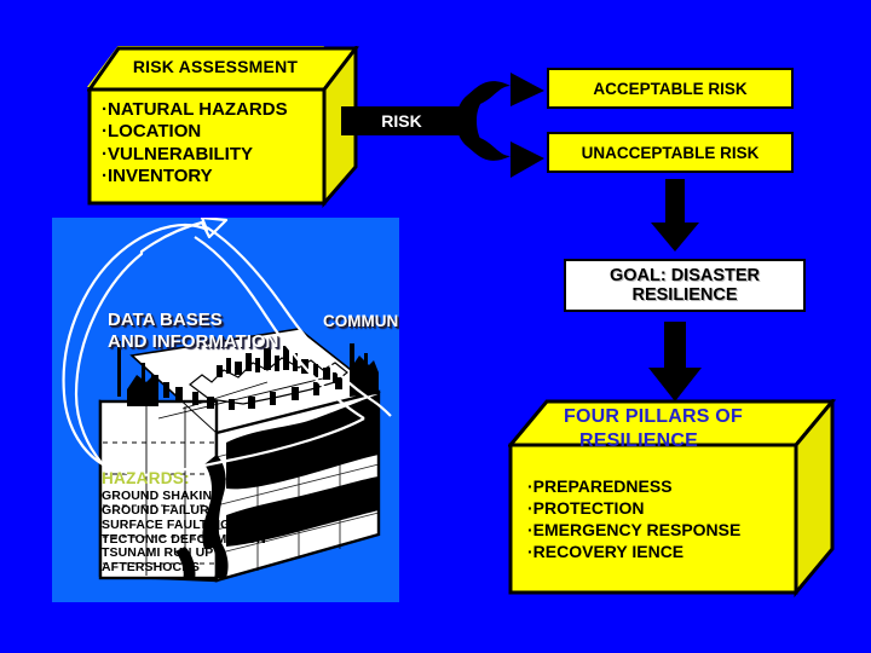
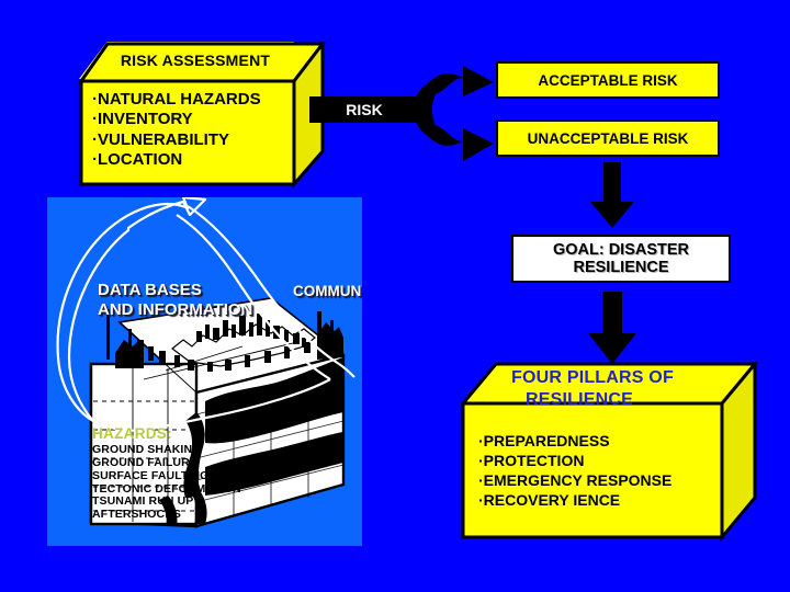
  RISK ASSESSMENT
  ·NATURAL HAZARDS
- ·LOCATION
+ ·INVENTORY
  ·VULNERABILITY
- ·INVENTORY
+ ·LOCATION
  RISK
  ACCEPTABLE RISK
  UNACCEPTABLE RISK
  GOAL: DISASTER
  RESILIENCE
  FOUR PILLARS OF
  RESILIENCE
  ·PREPAREDNESS
  ·PROTECTION
  ·EMERGENCY RESPONSE
  ·RECOVERY IENCE
  DATA BASES
  AND INFORMATION
  HAZARDS:
  GROUND SHAKING
  GROUND FAILURE
  SURFACE FAULTING
  TECTONIC DEFORMATION
  TSUNAMI RUN UP
  AFTERSHOCKS
